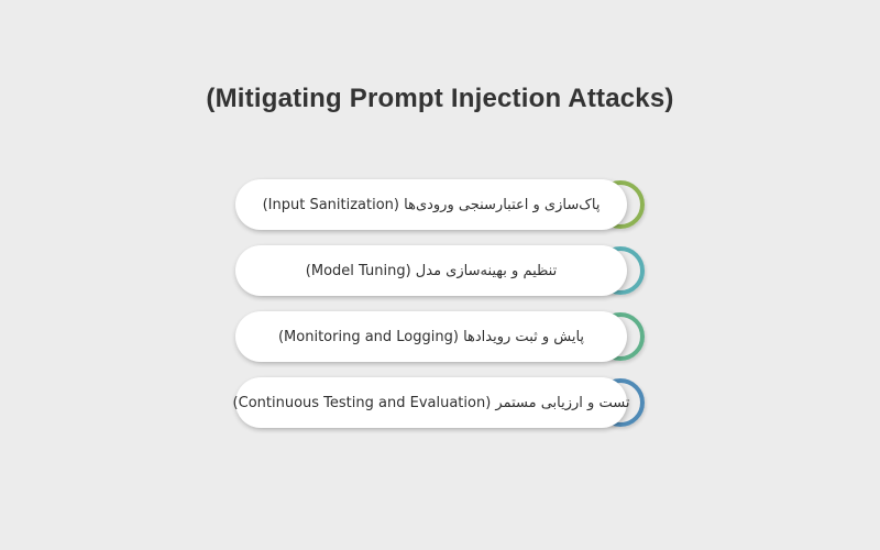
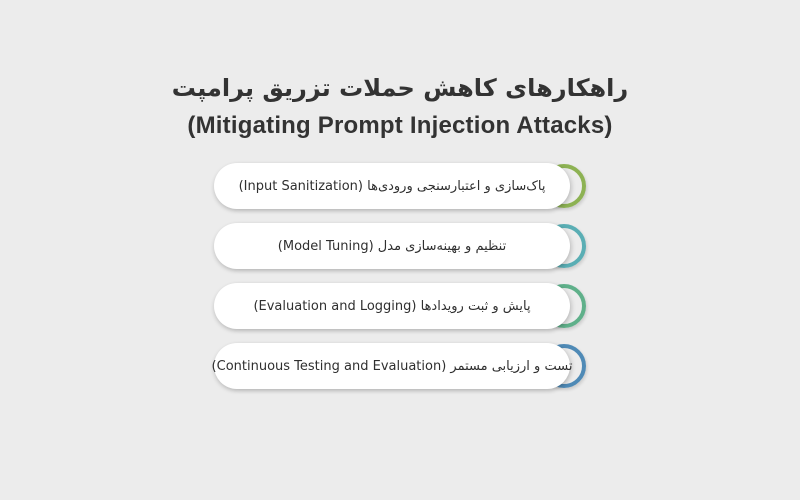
+ راهکارهای کاهش حملات تزریق پرامپت
  (Mitigating Prompt Injection Attacks)
  پاک‌سازی و اعتبارسنجی ورودی‌ها (Input Sanitization)
  تنظیم و بهینه‌سازی مدل (Model Tuning)
- پایش و ثبت رویدادها (Monitoring and Logging)
+ پایش و ثبت رویدادها (Evaluation and Logging)
  تست و ارزیابی مستمر (Continuous Testing and Evaluation)
